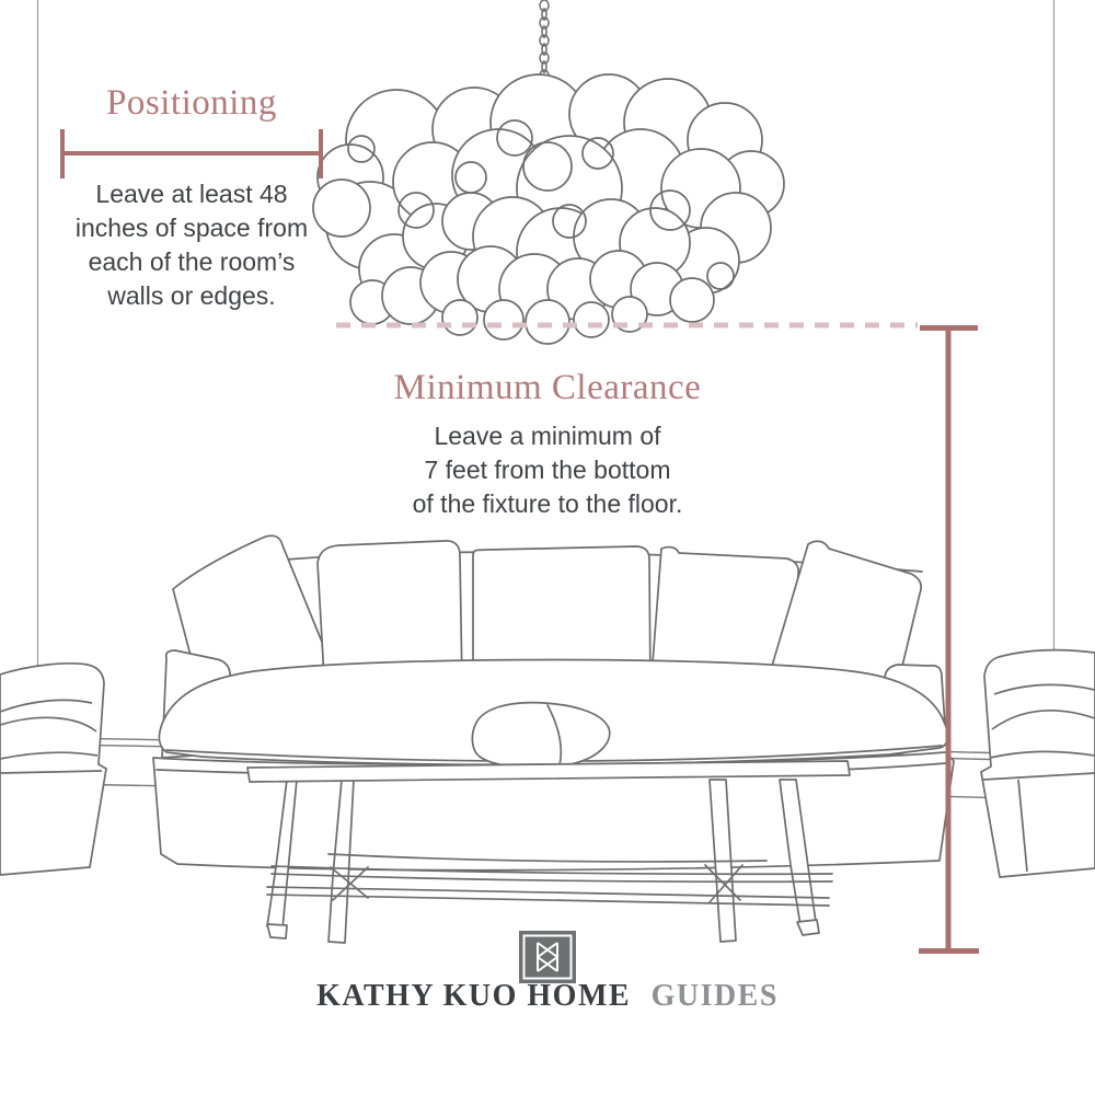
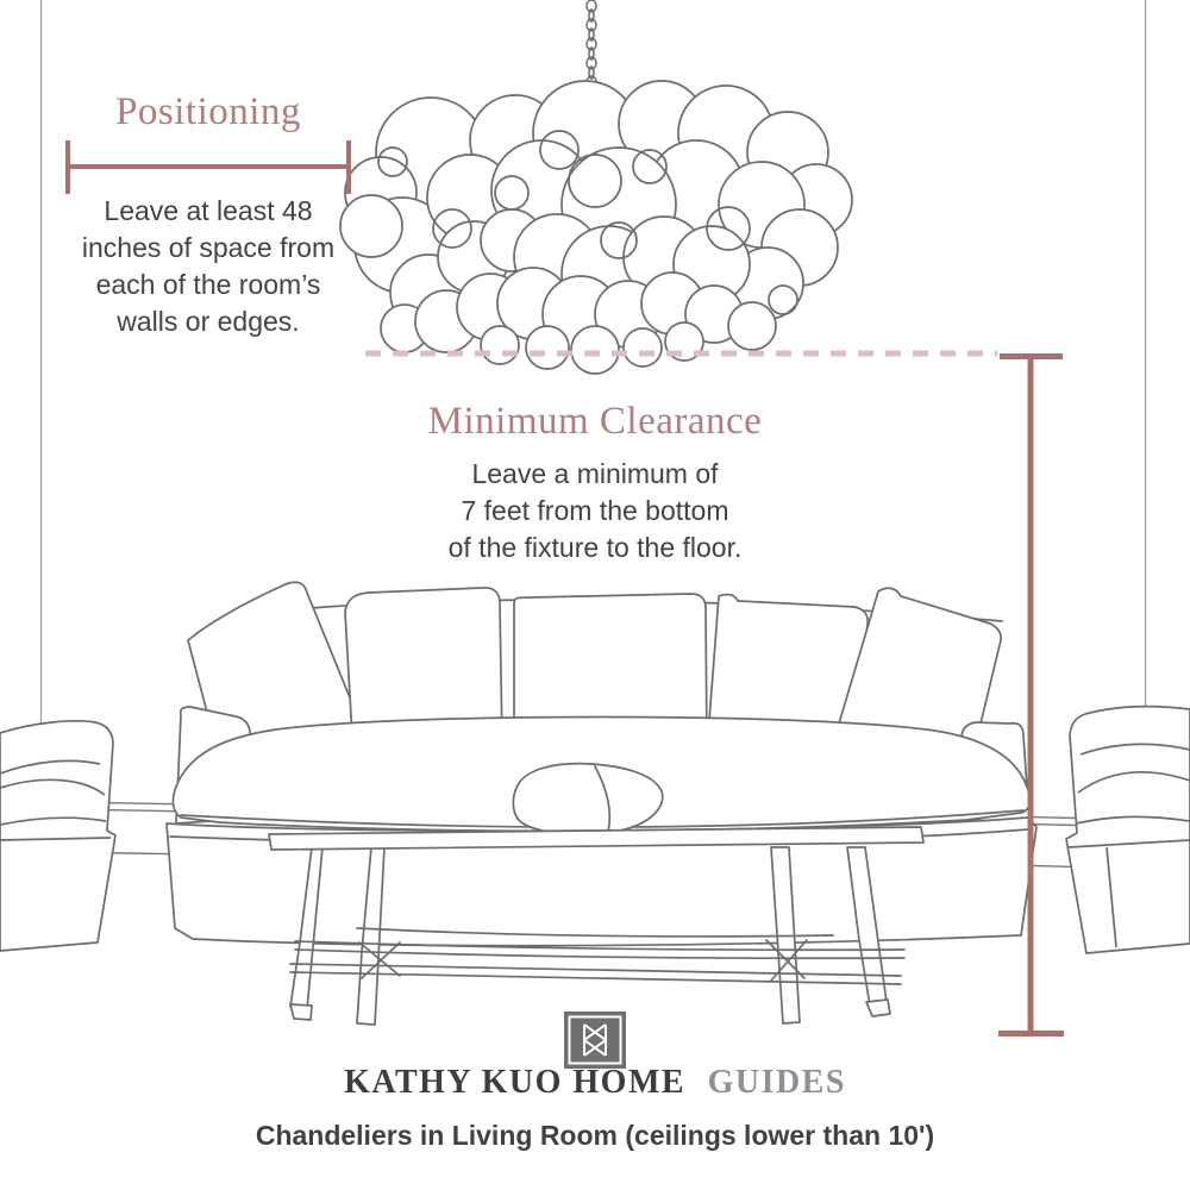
  Positioning
  Leave at least 48
  inches of space from
  each of the room’s
  walls or edges.
  Minimum Clearance
  Leave a minimum of
  7 feet from the bottom
  of the fixture to the floor.
  KATHY KUO HOME GUIDES
+ Chandeliers in Living Room (ceilings lower than 10')
